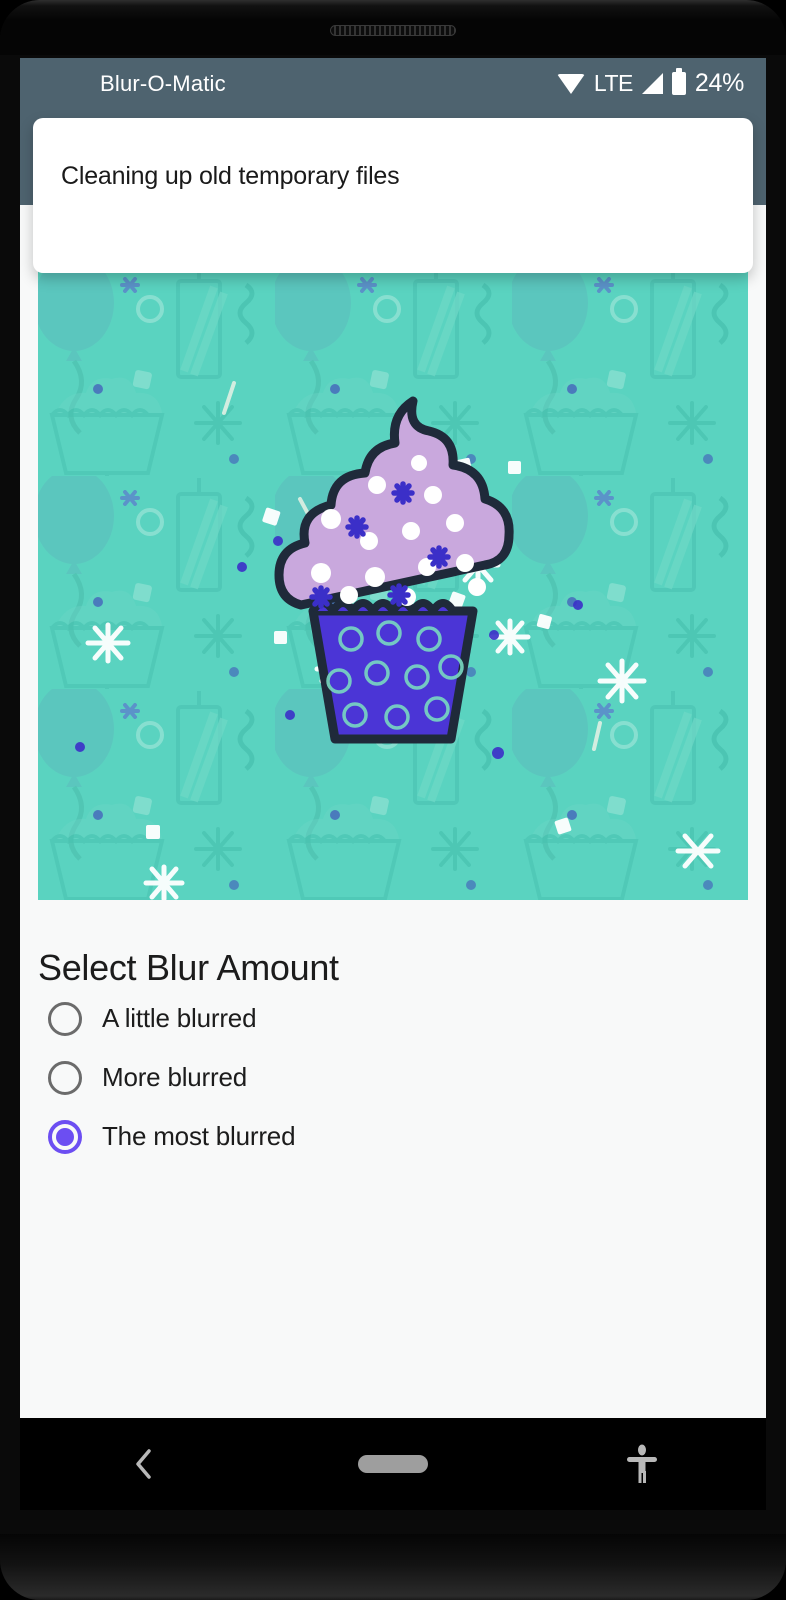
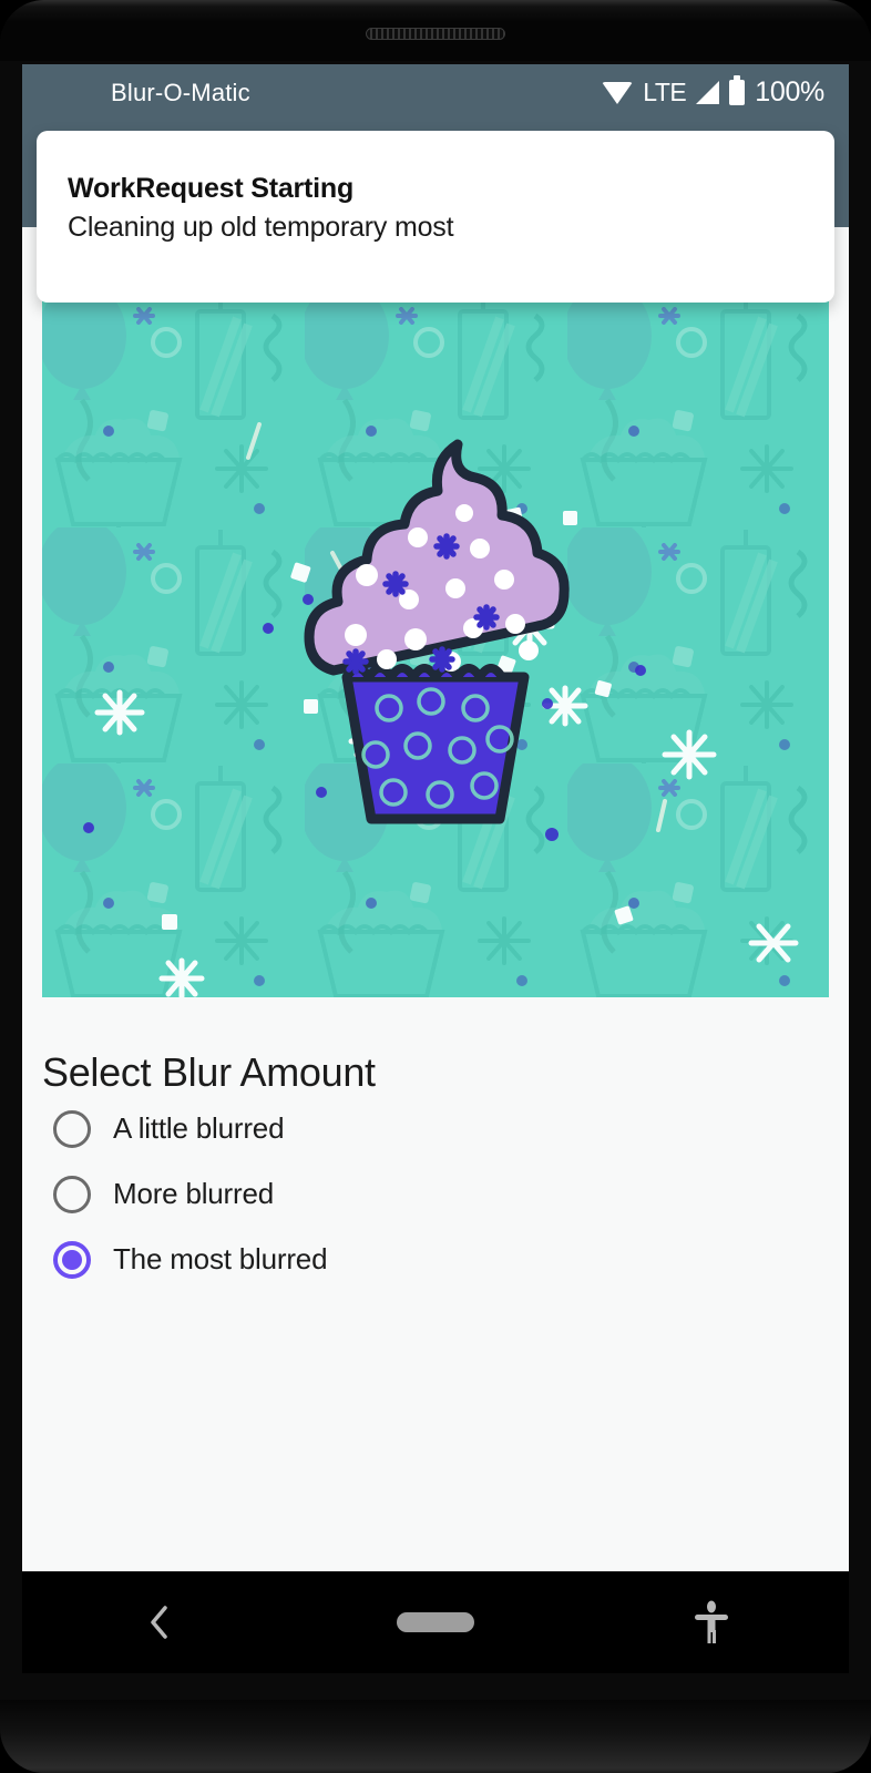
  Blur-O-Matic
  LTE
- 24%
+ 100%
+ WorkRequest Starting
- Cleaning up old temporary files
+ Cleaning up old temporary most
  Select Blur Amount
  A little blurred
  More blurred
  The most blurred
